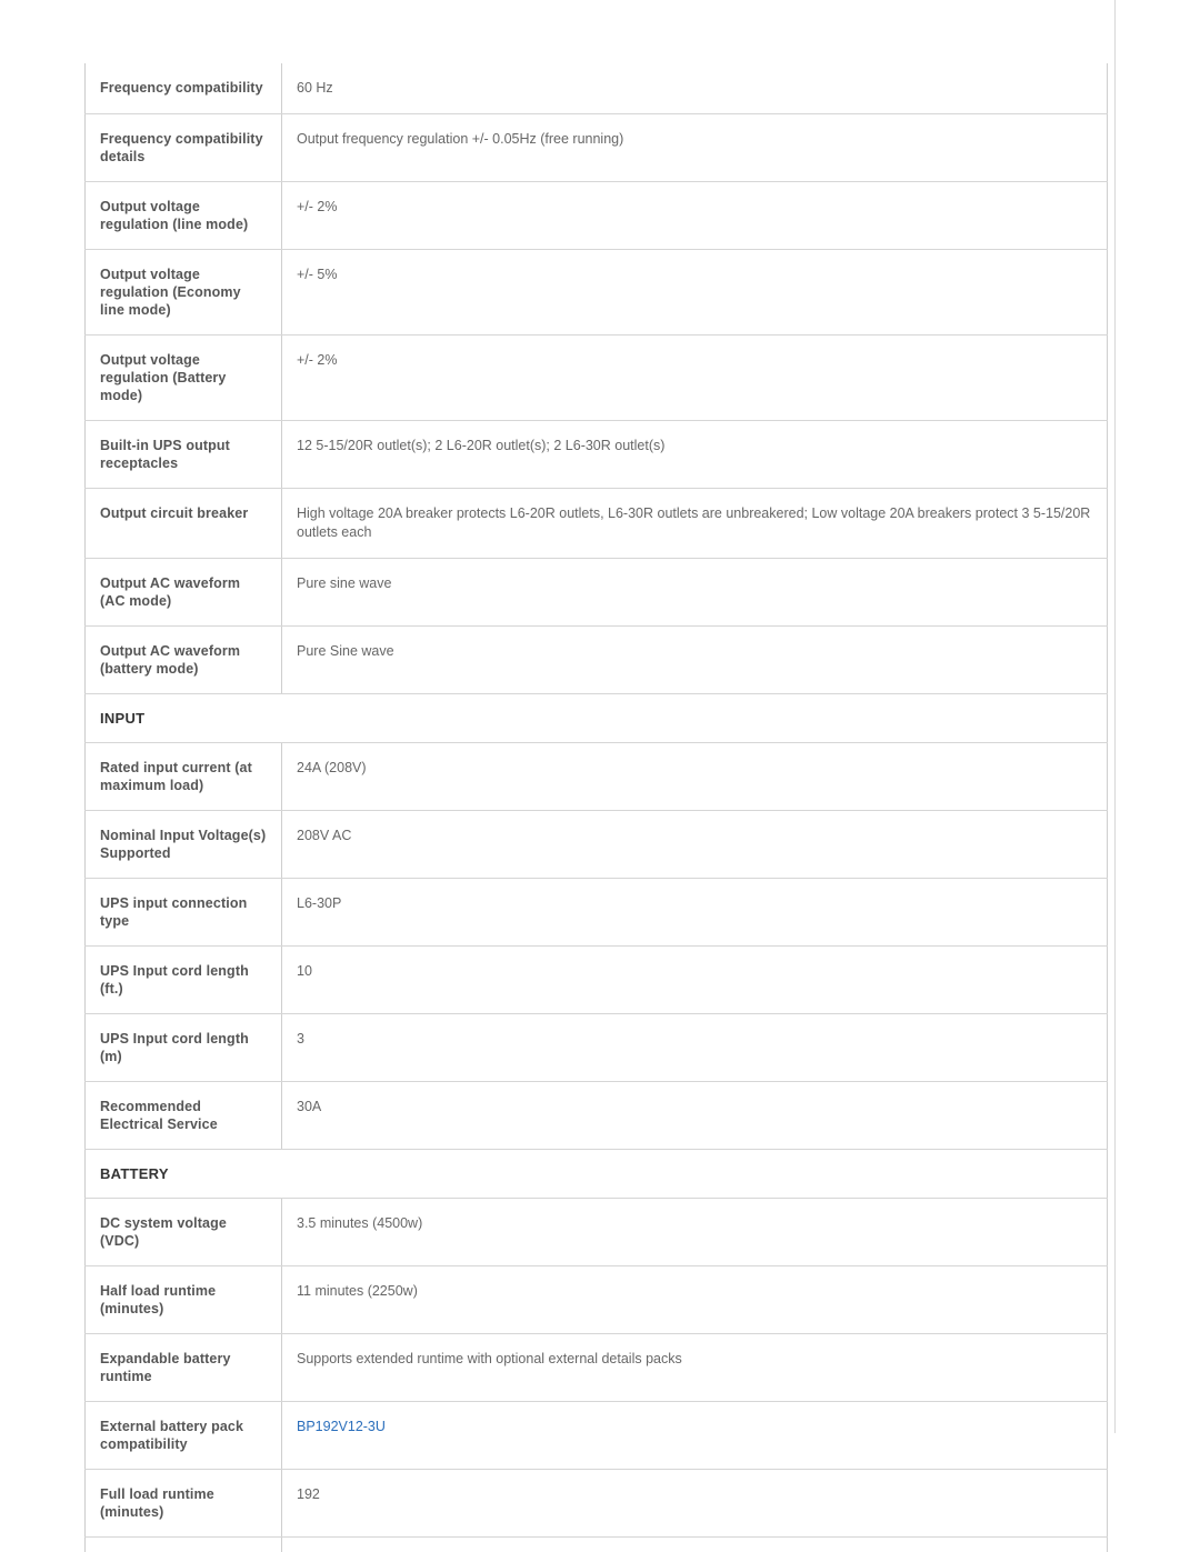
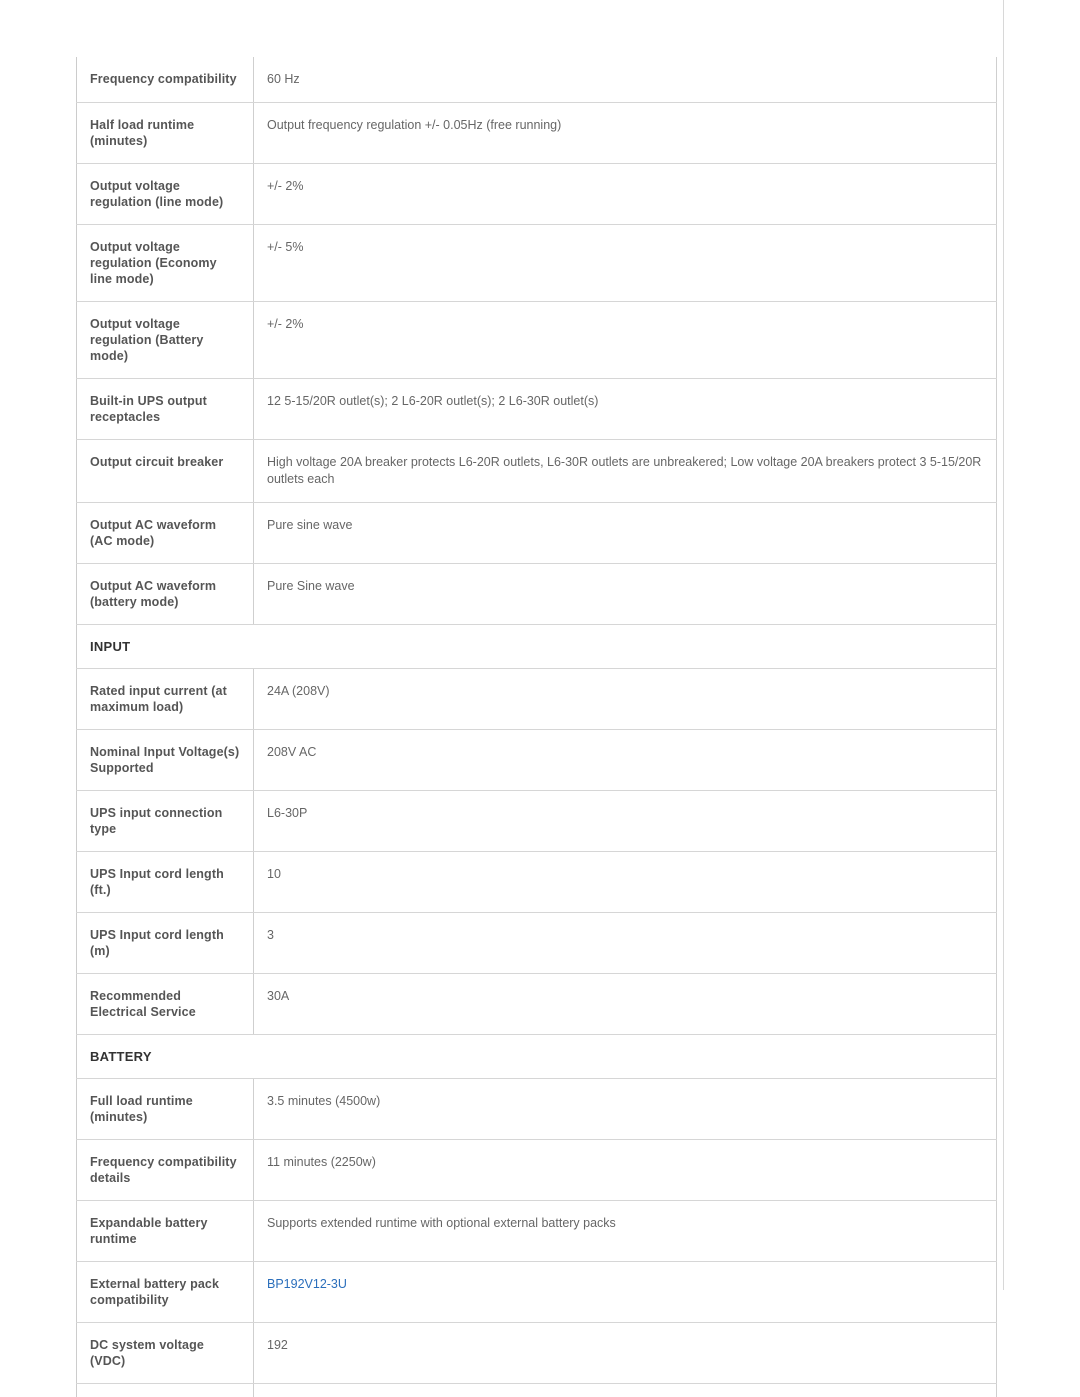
  Frequency compatibility	60 Hz
- Frequency compatibility details	Output frequency regulation +/- 0.05Hz (free running)
+ Half load runtime (minutes)	Output frequency regulation +/- 0.05Hz (free running)
  Output voltage regulation (line mode)	+/- 2%
  Output voltage regulation (Economy line mode)	+/- 5%
  Output voltage regulation (Battery mode)	+/- 2%
  Built-in UPS output receptacles	12 5-15/20R outlet(s); 2 L6-20R outlet(s); 2 L6-30R outlet(s)
  Output circuit breaker	High voltage 20A breaker protects L6-20R outlets, L6-30R outlets are unbreakered; Low voltage 20A breakers protect 3 5-15/20R outlets each
  Output AC waveform (AC mode)	Pure sine wave
  Output AC waveform (battery mode)	Pure Sine wave
  INPUT
  Rated input current (at maximum load)	24A (208V)
  Nominal Input Voltage(s) Supported	208V AC
  UPS input connection type	L6-30P
  UPS Input cord length (ft.)	10
  UPS Input cord length (m)	3
  Recommended Electrical Service	30A
  BATTERY
- DC system voltage (VDC)	3.5 minutes (4500w)
+ Full load runtime (minutes)	3.5 minutes (4500w)
- Half load runtime (minutes)	11 minutes (2250w)
+ Frequency compatibility details	11 minutes (2250w)
- Expandable battery runtime	Supports extended runtime with optional external details packs
+ Expandable battery runtime	Supports extended runtime with optional external battery packs
  External battery pack compatibility	BP192V12-3U
- Full load runtime (minutes)	192
+ DC system voltage (VDC)	192
